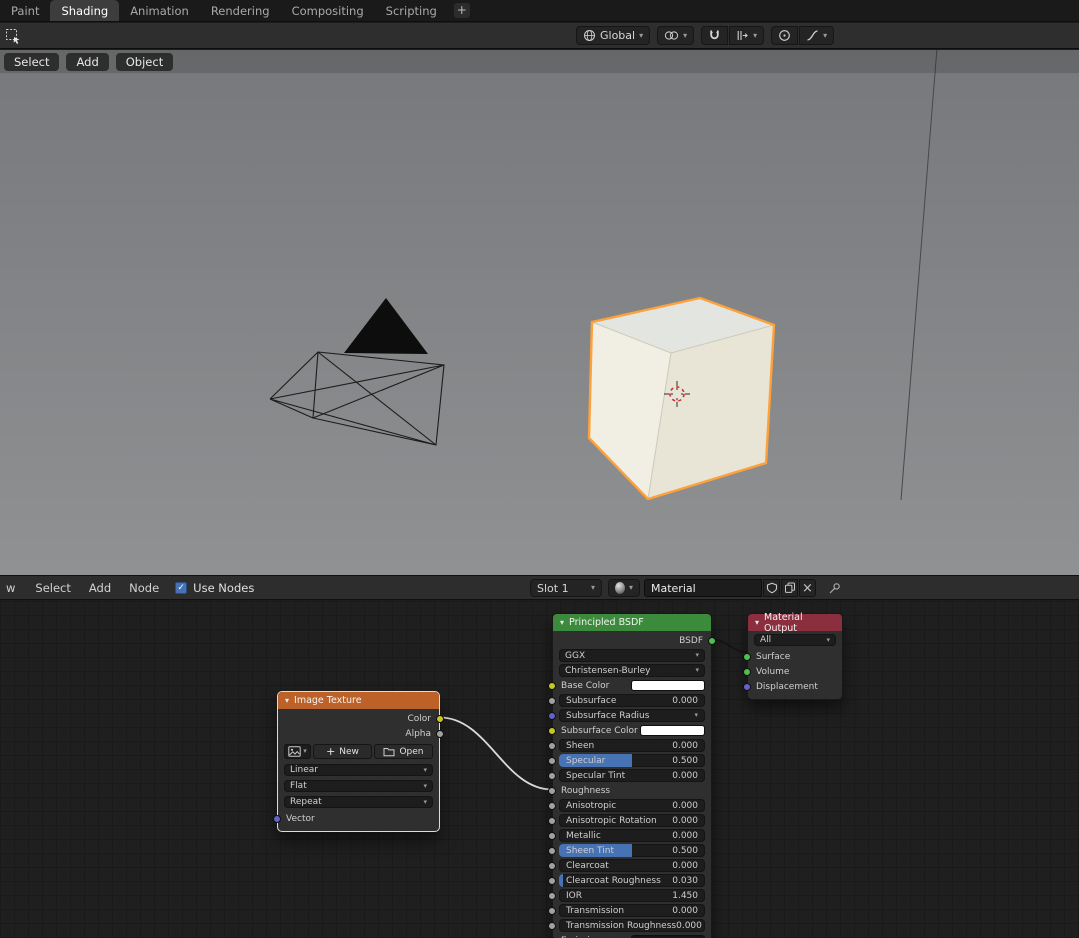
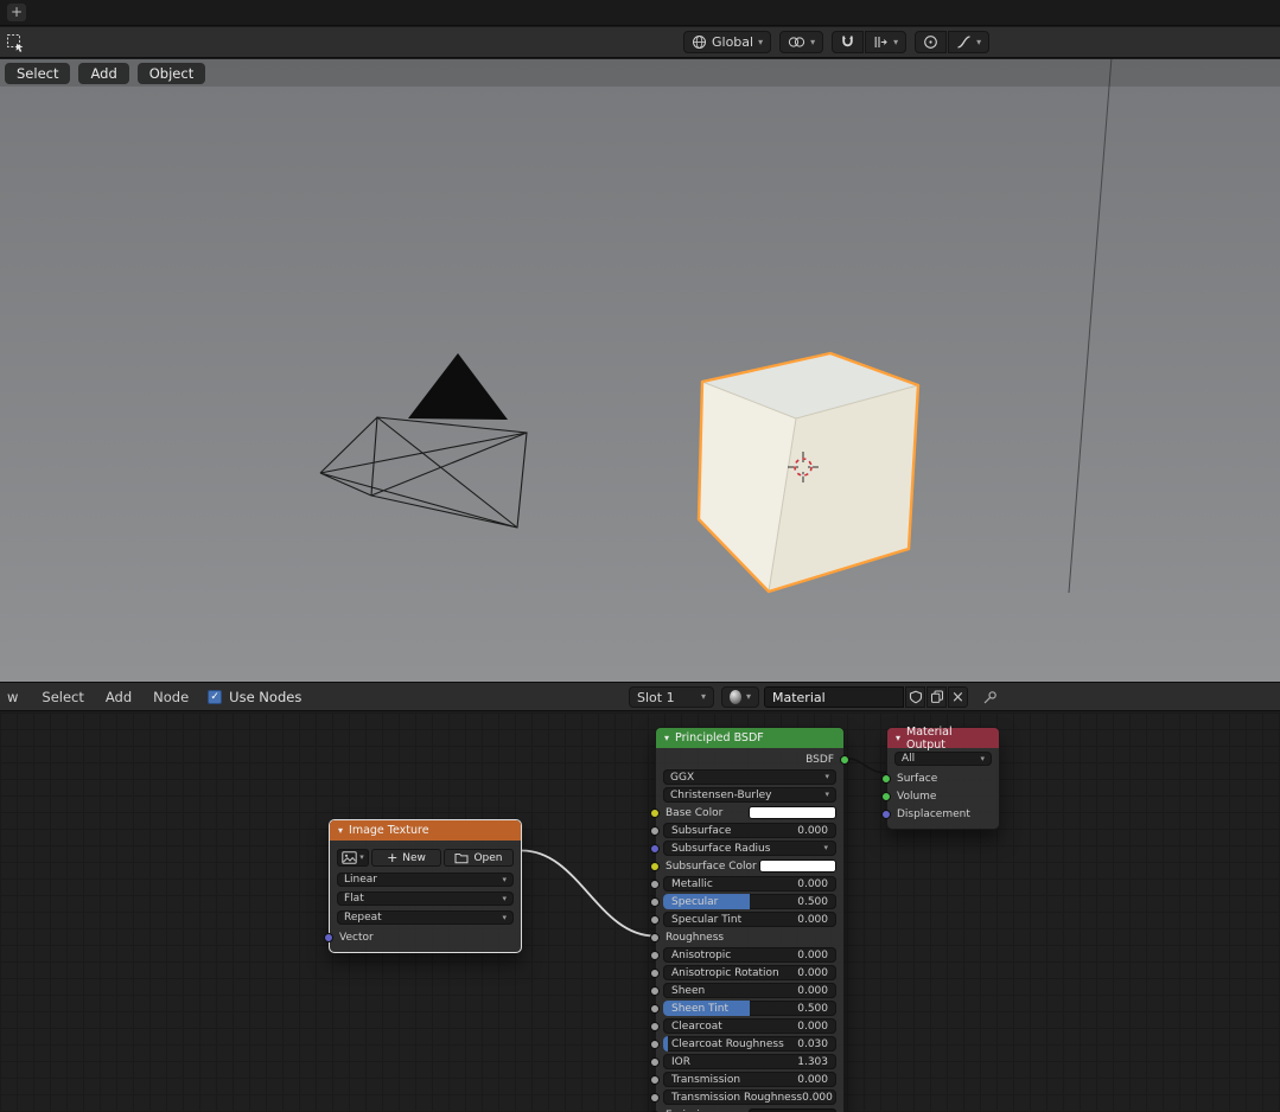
- Paint
- Shading
- Animation
- Rendering
- Compositing
- Scripting
  +
  Global
  ▾
  ▾
  ▾
  ▾
  Select
  Add
  Object
  w
  Select
  Add
  Node
  ✓
  Use Nodes
  Slot 1
  ▾
  ▾
  Material
  ×
  ▾
  Image Texture
- Color
- Alpha
  ▾
  +
  New
  Open
  Linear
  ▾
  Flat
  ▾
  Repeat
  ▾
  Vector
  ▾
  Principled BSDF
  BSDF
  GGX
  ▾
  Christensen-Burley
  ▾
  Base Color
  Subsurface
  0.000
  Subsurface Radius
  ▾
  Subsurface Color
- Sheen
+ Metallic
  0.000
  Specular
  0.500
  Specular Tint
  0.000
  Roughness
  Anisotropic
  0.000
  Anisotropic Rotation
  0.000
- Metallic
+ Sheen
  0.000
  Sheen Tint
  0.500
  Clearcoat
  0.000
  Clearcoat Roughness
  0.030
  IOR
- 1.450
+ 1.303
  Transmission
  0.000
  Transmission Roughness
  0.000
  ▾
  Material Output
  All
  ▾
  Surface
  Volume
  Displacement
